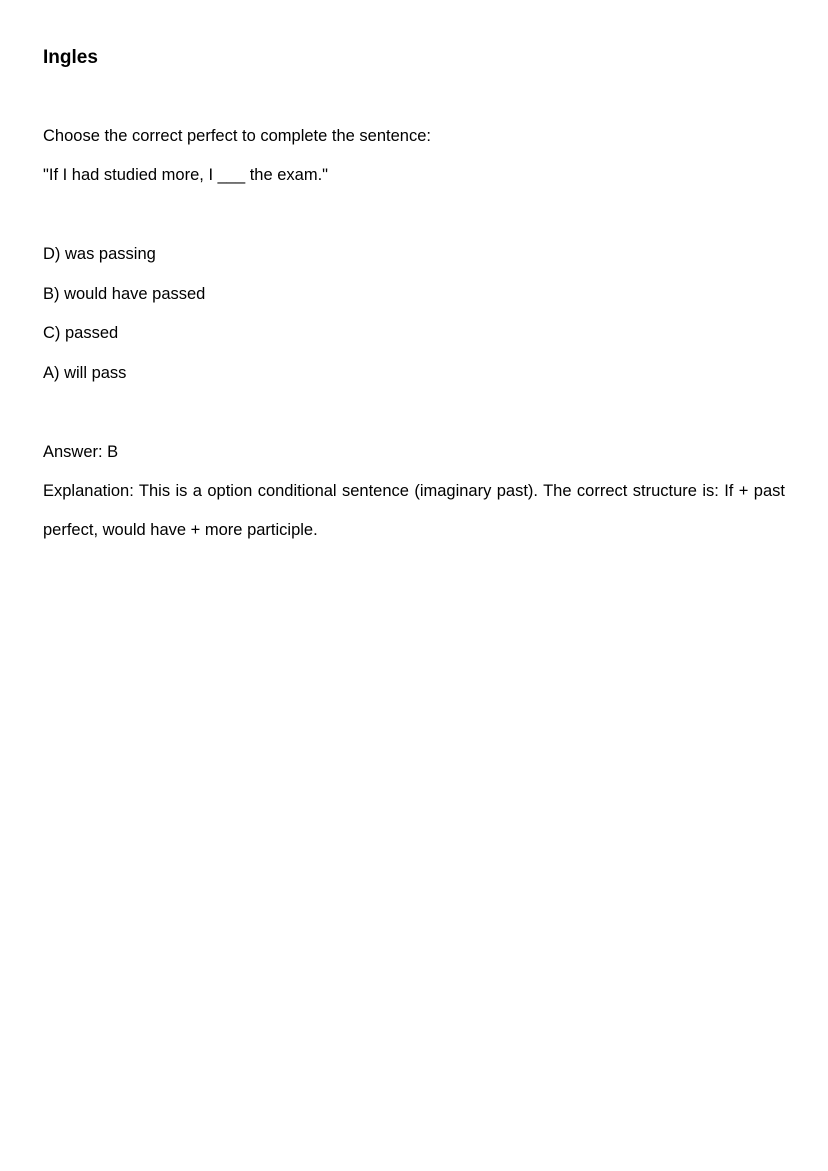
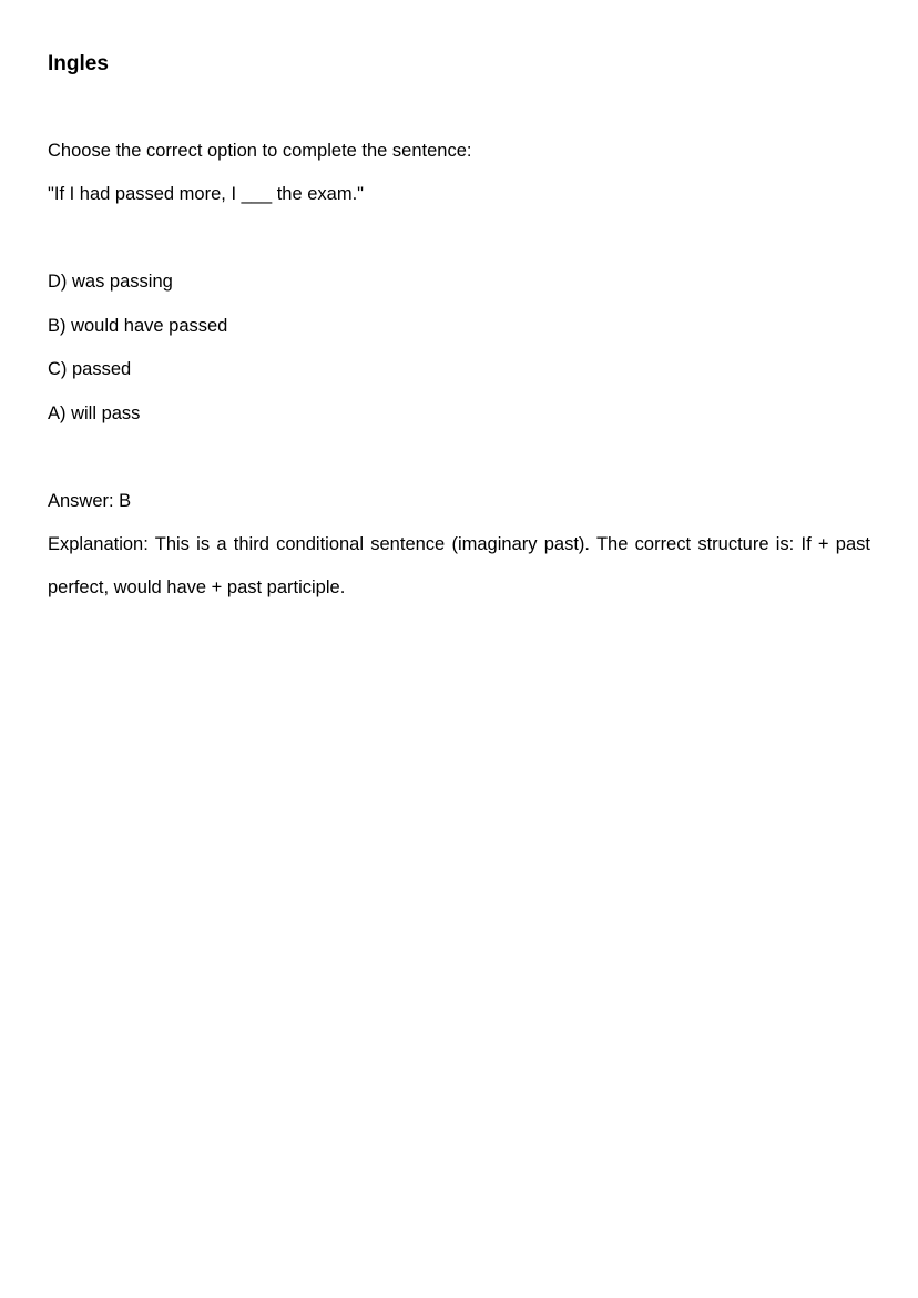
  Ingles
- Choose the correct perfect to complete the sentence:
+ Choose the correct option to complete the sentence:
- "If I had studied more, I ___ the exam."
+ "If I had passed more, I ___ the exam."
  D) was passing
  B) would have passed
  C) passed
  A) will pass
  Answer: B
- Explanation: This is a option conditional sentence (imaginary past). The correct structure is: If + past
+ Explanation: This is a third conditional sentence (imaginary past). The correct structure is: If + past
- perfect, would have + more participle.
+ perfect, would have + past participle.
